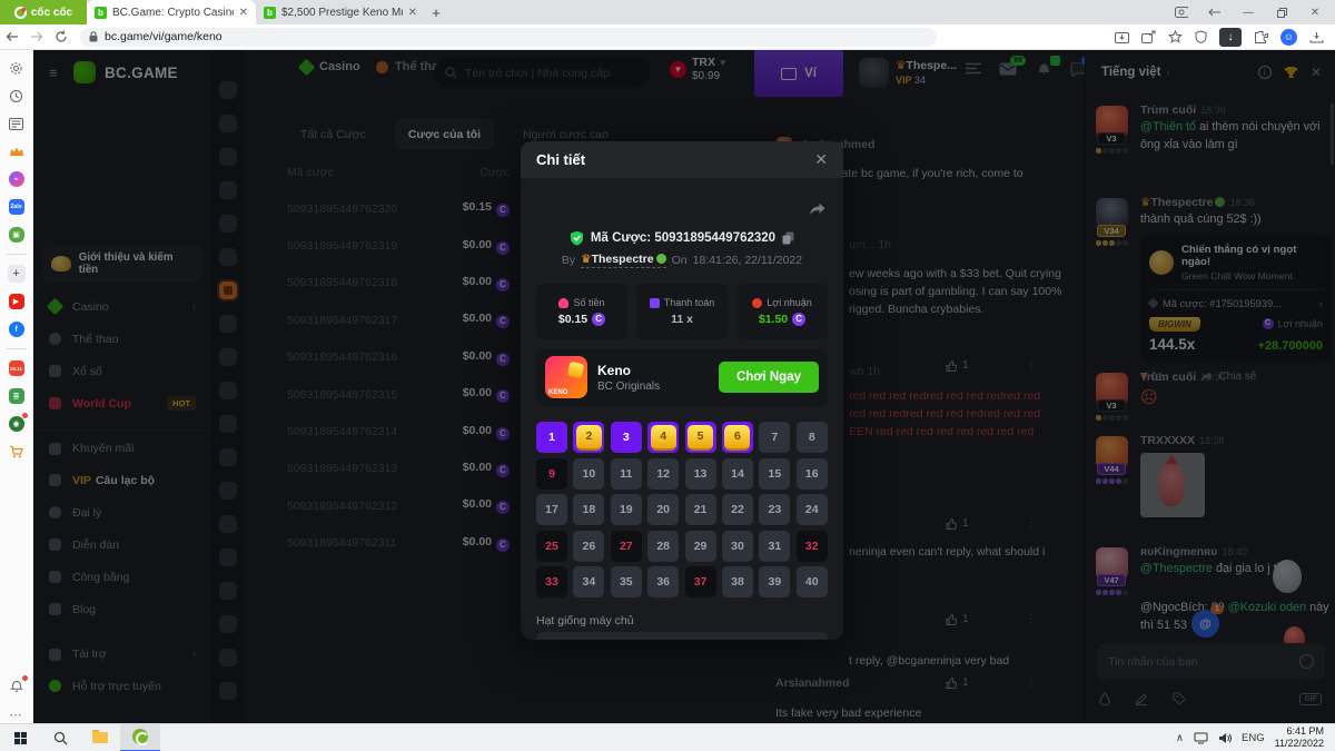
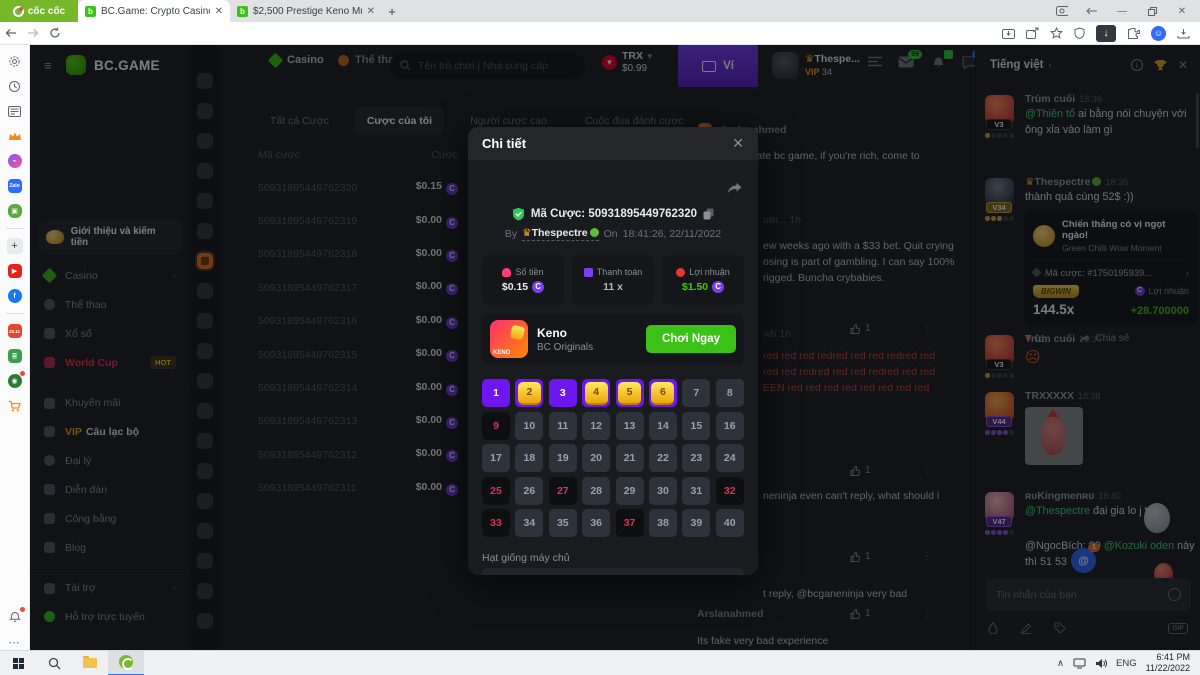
  cốc cốc
  b
  BC.Game: Crypto Casin
  ✕
  b
  $2,500 Prestige Keno M
  ✕
  +
  —
  ✕
- bc.game/vi/game/keno
  ↓
  ☺
  +
  ⋯
  ≡
  BC.GAME
  Giới thiệu và kiếm tiền
  Casino
  Thể thao
  Xổ số
  World Cup
  HOT
  Khuyến mãi
  VIP
  Câu lạc bộ
  Đại lý
  Diễn đàn
  Công bằng
  Blog
  Tài trợ
  Hỗ trợ trực tuyến
  Casino
  Thể th
  Tên trò chơi | Nhà cung cấp
  ▼
  TRX ▼
  $0.99
  Ví
  ♛Thespe...
  VIP 34
  Tất cả Cược
  Cược của tôi
  Người cược cao
+ Cuộc đua đánh cược
  Mã cược
  Cược
  50931895449762320
  $0.15 C
  50931895449762319
  $0.00 C
  50931895449762318
  $0.00 C
  50931895449762317
  $0.00 C
  50931895449762316
  $0.00 C
  50931895449762315
  $0.00 C
  50931895449762314
  $0.00 C
  50931895449762313
  $0.00 C
  50931895449762312
  $0.00 C
  50931895449762311
  $0.00 C
  ate bc game, if you're rich, come to
  um... 1h
  ew weeks ago with a $33 bet. Quit crying
  osing is part of gambling. I can say 100%
  rigged. Buncha crybabies.
  1
  ⋮
  wb 1h
  red red red redred red red redred red
  red red redred red red redred red red
  EEN red red red red red red red red
  1
  ⋮
  neninja even can't reply, what should i
  1
  ⋮
  t reply, @bcganeninja very bad
  Arslanahmed
  1
  ⋮
  Its fake very bad experience
  Tiếng việt
  ›
  i
  ✕
  V3
  Trùm cuối 18:36
- @Thiên tổ ai thèm nói chuyện với ông xỉa vào làm gì
+ @Thiên tổ ai bằng nói chuyện với ông xỉa vào làm gì
  V34
  ♛Thespectre 18:36
  thành quả cúng 52$ :))
  Chiến thắng có vị ngọt ngào!
  Green Chilli Wow Moment
  Mã cược: #1750195939...
  ›
  BIGWIN
  Lợi nhuận
  144.5x
  +28.700000
  ♥ 01
  Chia sẻ
  V3
  Trùm cuối 18:36
  ☹
  V44
  TRXXXXX 18:38
  V47
  ʀᴜKingmenʀᴜ 18:40
  @Thespectre đại gia lo j
  @NgocBích: @Kozuki oden này thì 51 53
  @
  Tin nhắn của bạn
  Chi tiết
  ✕
  Mã Cược: 50931895449762320
  By
  ♛Thespectre
  On
  18:41:26, 22/11/2022
  Số tiền
  $0.15
  C
  Thanh toán
  11 x
  Lợi nhuận
  $1.50
  C
  Keno
  BC Originals
  Chơi Ngay
  1
  2
  3
  4
  5
  6
  7
  8
  9
  10
  11
  12
  13
  14
  15
  16
  17
  18
  19
  20
  21
  22
  23
  24
  25
  26
  27
  28
  29
  30
  31
  32
  33
  34
  35
  36
  37
  38
  39
  40
  Hạt giống máy chủ
  ∧
  ENG
  6:41 PM
  11/22/2022
